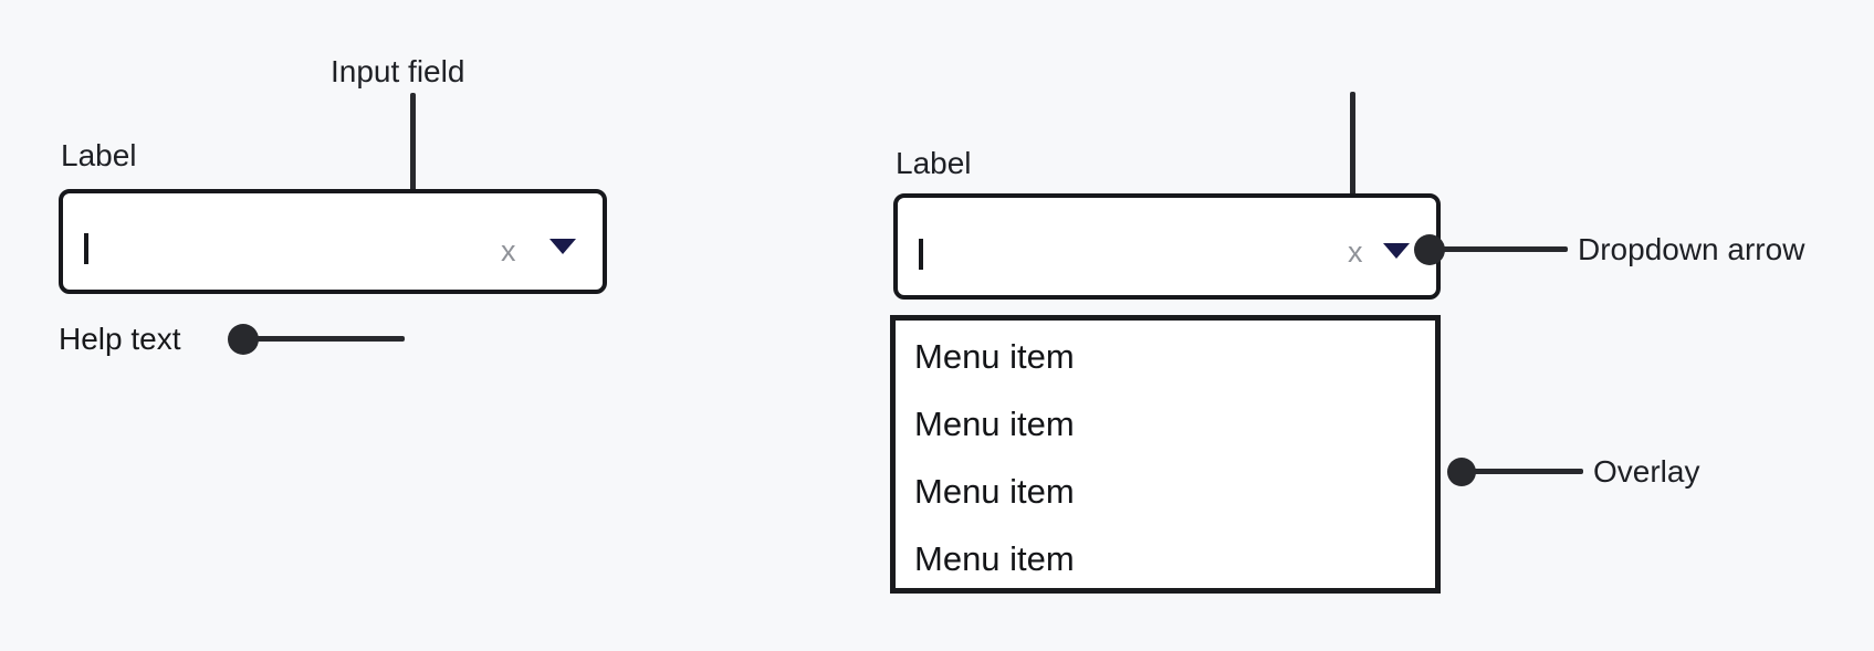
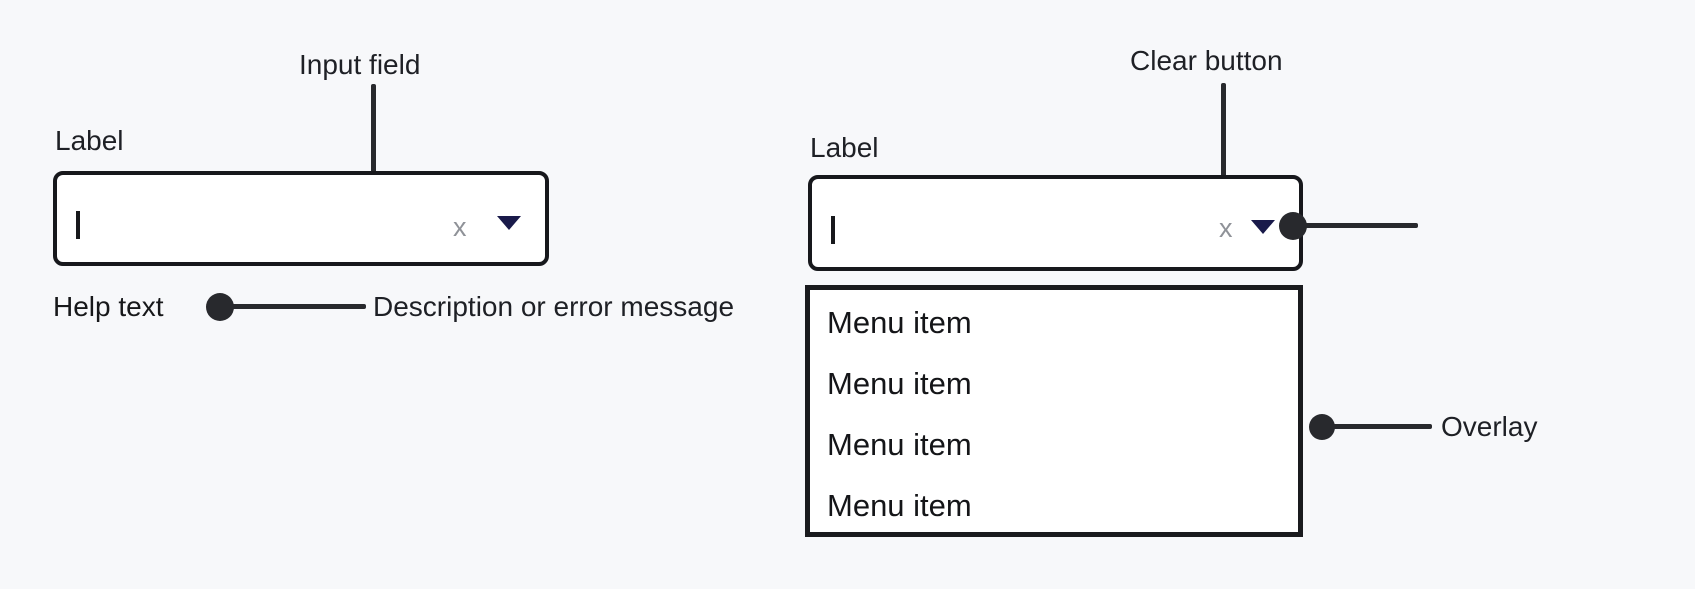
  Input field
  Label
  x
  Help text
+ Description or error message
+ Clear button
  Label
  x
- Dropdown arrow
  Menu item
  Menu item
  Menu item
  Menu item
  Overlay
